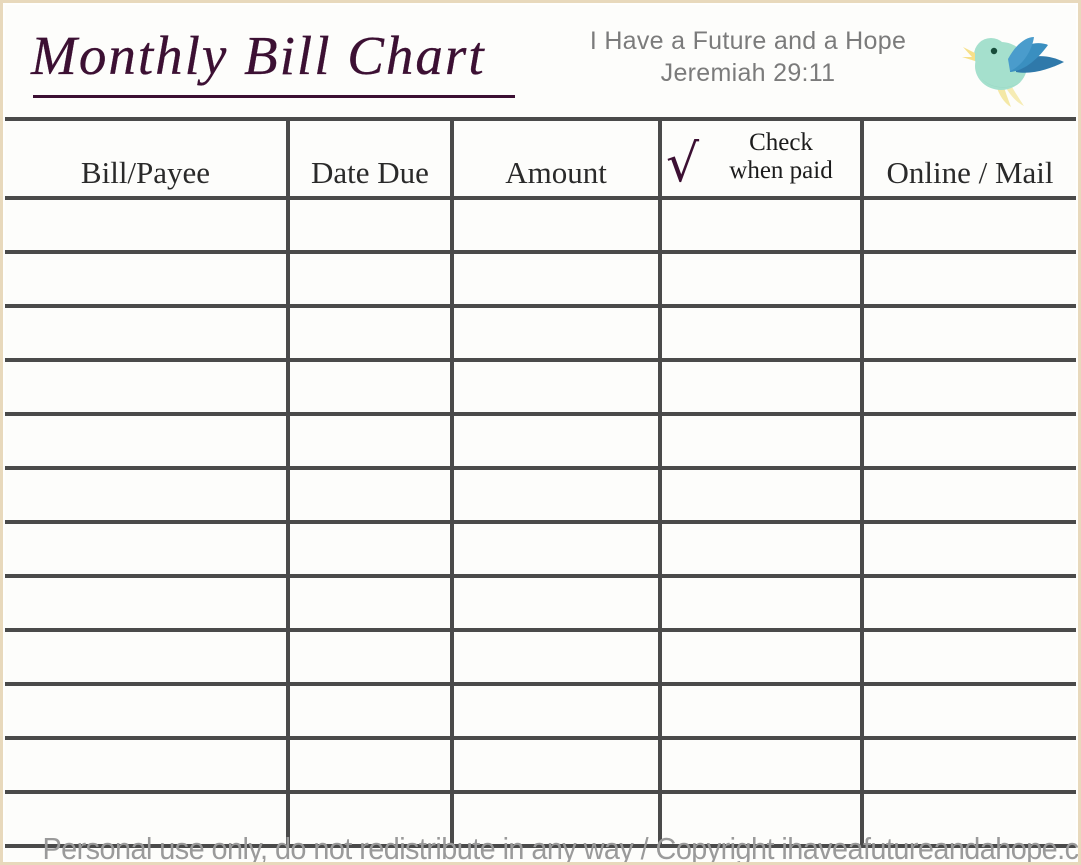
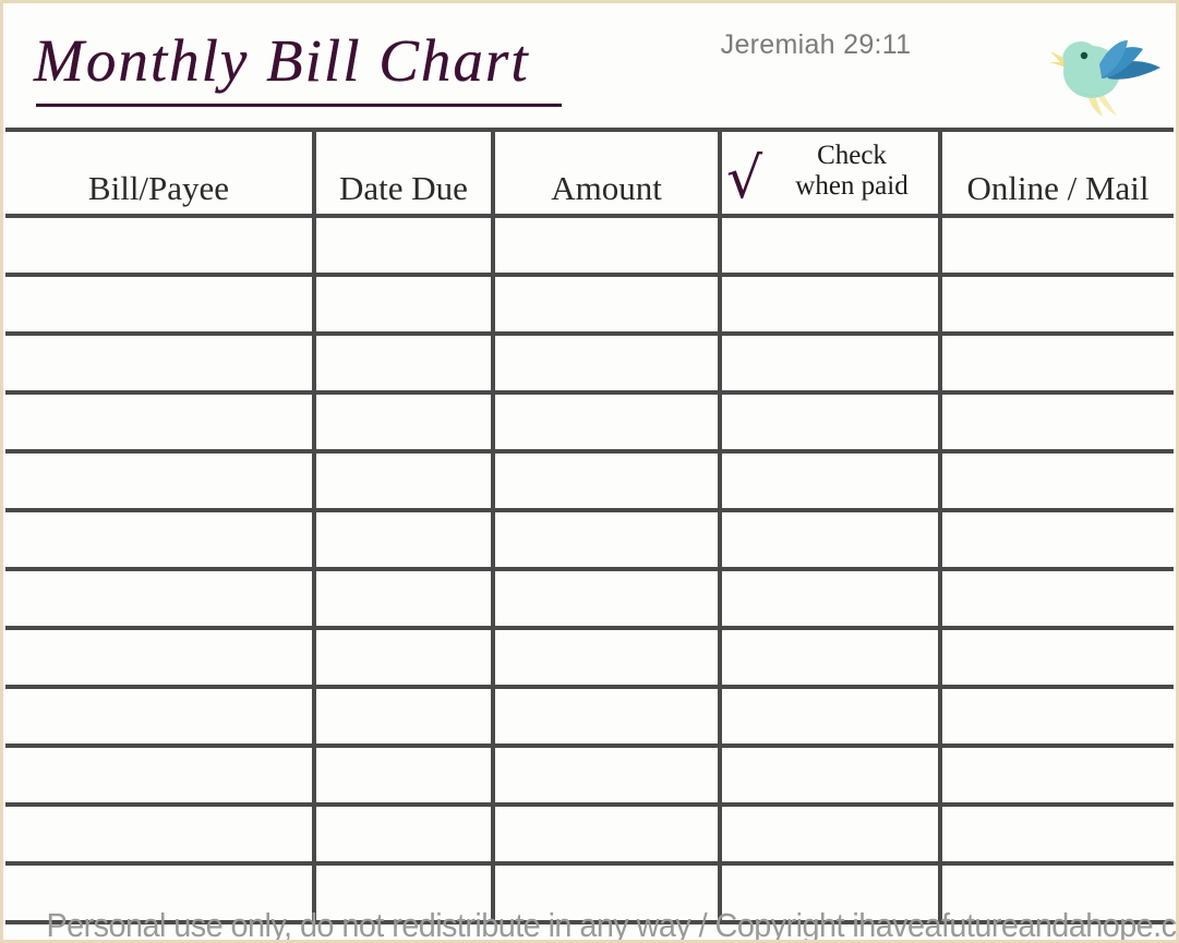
  Monthly Bill Chart
- I Have a Future and a Hope
  Jeremiah 29:11
  Bill/Payee	Date Due	Amount	√ Check when paid	Online / Mail
  Personal use only, do not redistribute in any way / Copyright ihaveafutureandahope.c
